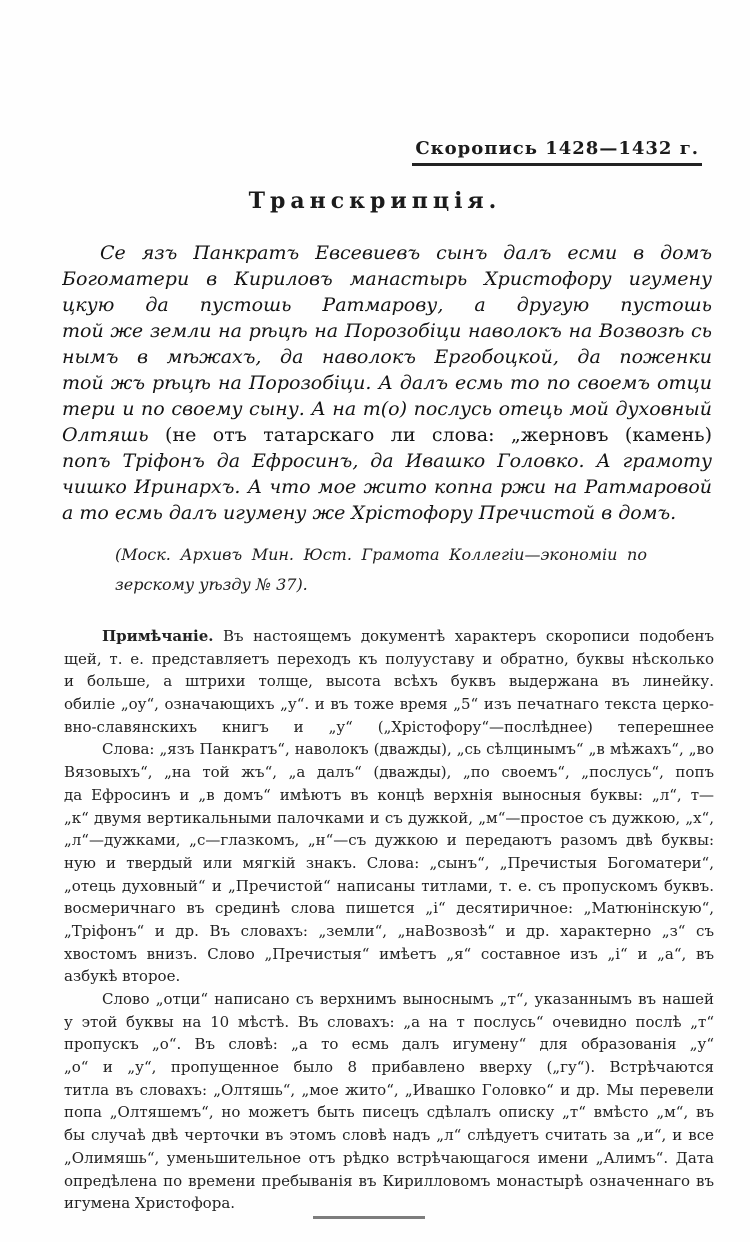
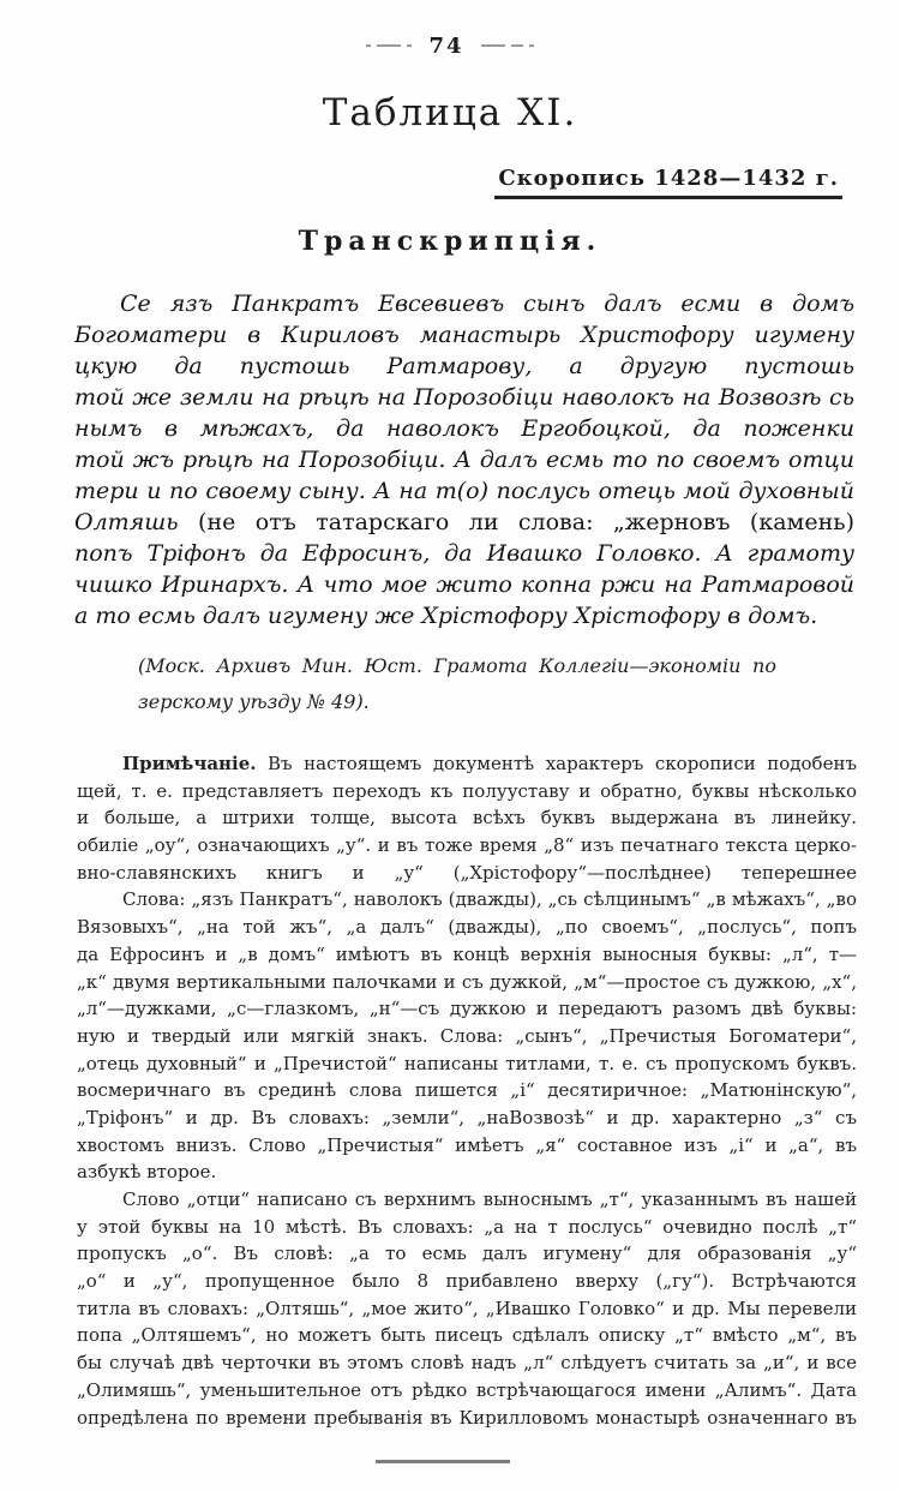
+ 74
+ Таблица XI.
  Скоропись 1428—1432 г.
  Транскрипція.
  Се язъ Панкратъ Евсевиевъ сынъ далъ есми в домъ
  Богоматери в Кириловъ манастырь Христофору игумену
  цкую да пустошь Ратмарову, а другую пустошь
  той же земли на рѣцѣ на Порозобіци наволокъ на Возвозѣ сь
  нымъ в мѣжахъ, да наволокъ Ергобоцкой, да поженки
  той жъ рѣцѣ на Порозобіци. А далъ есмь то по своемъ отци
  тери и по своему сыну. А на т(о) послусь отець мой духовный
  Олтяшь (не отъ татарскаго ли слова: „жерновъ (камень)
  попъ Тріфонъ да Ефросинъ, да Ивашко Головко. А грамоту
  чишко Иринархъ. А что мое жито копна ржи на Ратмаровой
- а то есмь далъ игумену же Хрістофору Пречистой в домъ.
+ а то есмь далъ игумену же Хрістофору Хрістофору в домъ.
  (Моск. Архивъ Мин. Юст. Грамота Коллегіи—экономіи по
- зерскому уѣзду № 37).
+ зерскому уѣзду № 49).
  Примѣчаніе. Въ настоящемъ документѣ характеръ скорописи подобенъ
  щей, т. е. представляетъ переходъ къ полууставу и обратно, буквы нѣсколько
  и больше, а штрихи толще, высота всѣхъ буквъ выдержана въ линейку.
- обиліе „оу“, означающихъ „у“. и въ тоже время „5“ изъ печатнаго текста церко-
+ обиліе „оу“, означающихъ „у“. и въ тоже время „8“ изъ печатнаго текста церко-
  вно-славянскихъ книгъ и „у“ („Хрістофору“—послѣднее) теперешнее
  Слова: „язъ Панкратъ“, наволокъ (дважды), „сь сѣлцинымъ“ „в мѣжахъ“, „во
  Вязовыхъ“, „на той жъ“, „а далъ“ (дважды), „по своемъ“, „послусь“, попъ
  да Ефросинъ и „в домъ“ имѣютъ въ концѣ верхнія выносныя буквы: „л“, т—
  „к“ двумя вертикальными палочками и съ дужкой, „м“—простое съ дужкою, „х“,
  „л“—дужками, „с—глазкомъ, „н“—съ дужкою и передаютъ разомъ двѣ буквы:
  ную и твердый или мягкій знакъ. Слова: „сынъ“, „Пречистыя Богоматери“,
  „отець духовный“ и „Пречистой“ написаны титлами, т. е. съ пропускомъ буквъ.
  восмеричнаго въ срединѣ слова пишется „і“ десятиричное: „Матюнінскую“,
  „Тріфонъ“ и др. Въ словахъ: „земли“, „наВозвозѣ“ и др. характерно „з“ съ
  хвостомъ внизъ. Слово „Пречистыя“ имѣетъ „я“ составное изъ „і“ и „а“, въ
  азбукѣ второе.
  Слово „отци“ написано съ верхнимъ выноснымъ „т“, указаннымъ въ нашей
  у этой буквы на 10 мѣстѣ. Въ словахъ: „а на т послусь“ очевидно послѣ „т“
  пропускъ „о“. Въ словѣ: „а то есмь далъ игумену“ для образованія „у“
  „о“ и „у“, пропущенное было 8 прибавлено вверху („гу“). Встрѣчаются
  титла въ словахъ: „Олтяшь“, „мое жито“, „Ивашко Головко“ и др. Мы перевели
  попа „Олтяшемъ“, но можетъ быть писецъ сдѣлалъ описку „т“ вмѣсто „м“, въ
  бы случаѣ двѣ черточки въ этомъ словѣ надъ „л“ слѣдуетъ считать за „и“, и все
  „Олимяшь“, уменьшительное отъ рѣдко встрѣчающагося имени „Алимъ“. Дата
  опредѣлена по времени пребыванія въ Кирилловомъ монастырѣ означеннаго въ
- игумена Христофора.
